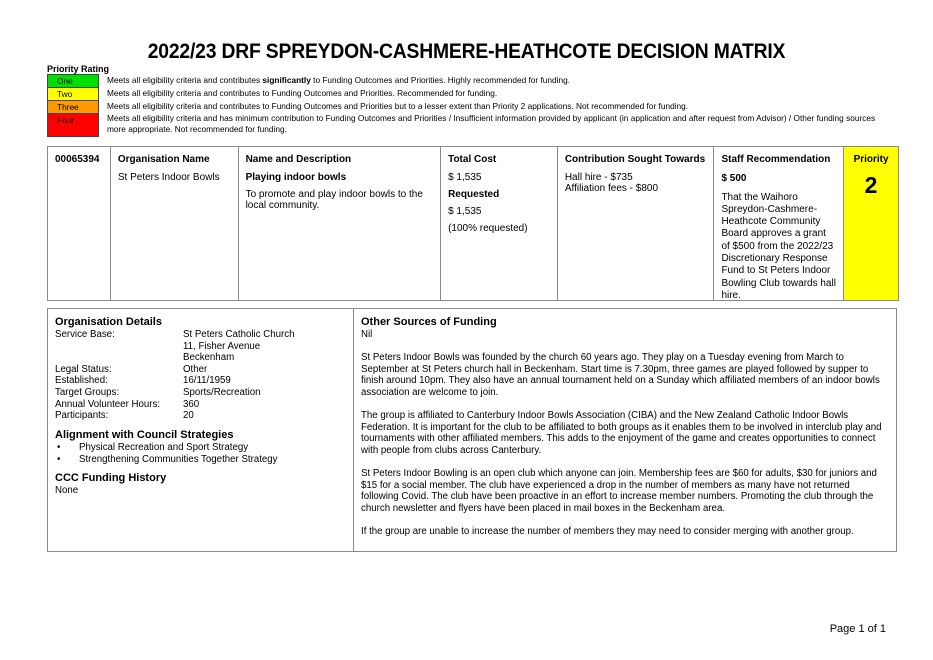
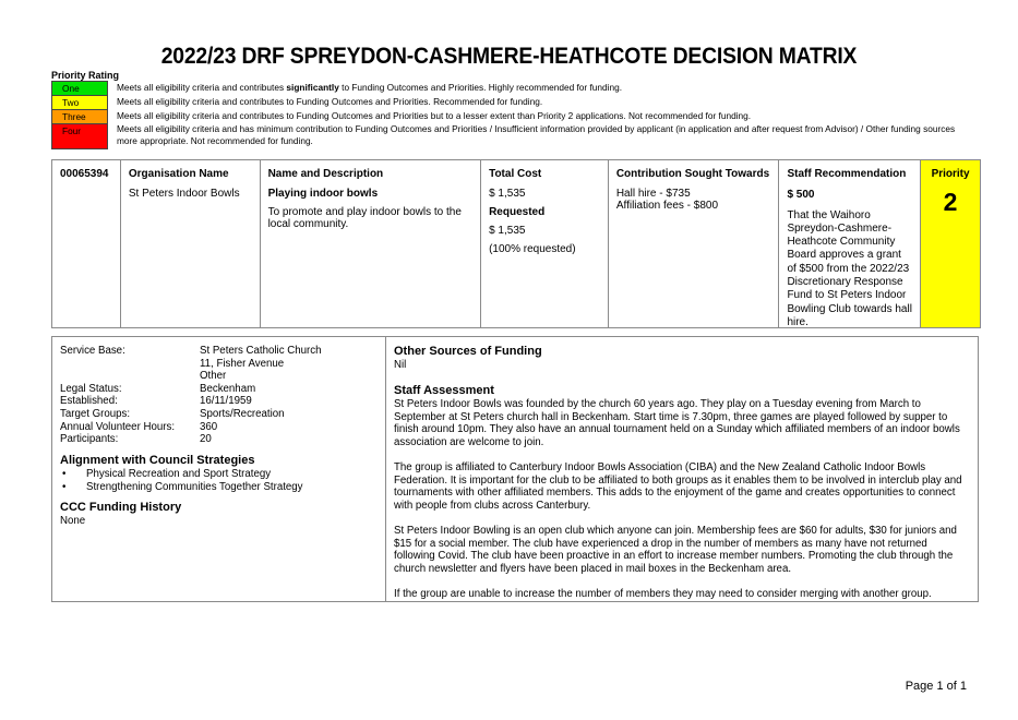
  2022/23 DRF SPREYDON-CASHMERE-HEATHCOTE DECISION MATRIX
  Priority Rating
  One
  Meets all eligibility criteria and contributes significantly to Funding Outcomes and Priorities. Highly recommended for funding.
  Two
  Meets all eligibility criteria and contributes to Funding Outcomes and Priorities. Recommended for funding.
  Three
  Meets all eligibility criteria and contributes to Funding Outcomes and Priorities but to a lesser extent than Priority 2 applications. Not recommended for funding.
  Four
  Meets all eligibility criteria and has minimum contribution to Funding Outcomes and Priorities / Insufficient information provided by applicant (in application and after request from Advisor) / Other funding sources more appropriate. Not recommended for funding.
  00065394
  Organisation Name
  St Peters Indoor Bowls
  Name and Description
  Playing indoor bowls
  To promote and play indoor bowls to the local community.
  Total Cost
  $ 1,535
  Requested
  $ 1,535
  (100% requested)
  Contribution Sought Towards
  Hall hire - $735
  Affiliation fees - $800
  Staff Recommendation
  $ 500
  That the Waihoro Spreydon-Cashmere-Heathcote Community Board approves a grant of $500 from the 2022/23 Discretionary Response Fund to St Peters Indoor Bowling Club towards hall hire.
  Priority
  2
- Organisation Details
  Service Base:
  St Peters Catholic Church
  11, Fisher Avenue
- Beckenham
+ Other
  Legal Status:
- Other
+ Beckenham
  Established:
  16/11/1959
  Target Groups:
  Sports/Recreation
  Annual Volunteer Hours:
  360
  Participants:
  20
  Alignment with Council Strategies
  •
  Physical Recreation and Sport Strategy
  •
  Strengthening Communities Together Strategy
  CCC Funding History
  None
  Other Sources of Funding
  Nil
+ Staff Assessment
  St Peters Indoor Bowls was founded by the church 60 years ago. They play on a Tuesday evening from March to September at St Peters church hall in Beckenham. Start time is 7.30pm, three games are played followed by supper to finish around 10pm. They also have an annual tournament held on a Sunday which affiliated members of an indoor bowls association are welcome to join.
  The group is affiliated to Canterbury Indoor Bowls Association (CIBA) and the New Zealand Catholic Indoor Bowls Federation. It is important for the club to be affiliated to both groups as it enables them to be involved in interclub play and tournaments with other affiliated members. This adds to the enjoyment of the game and creates opportunities to connect with people from clubs across Canterbury.
  St Peters Indoor Bowling is an open club which anyone can join. Membership fees are $60 for adults, $30 for juniors and $15 for a social member. The club have experienced a drop in the number of members as many have not returned following Covid. The club have been proactive in an effort to increase member numbers. Promoting the club through the church newsletter and flyers have been placed in mail boxes in the Beckenham area.
  If the group are unable to increase the number of members they may need to consider merging with another group.
  Page 1 of 1
